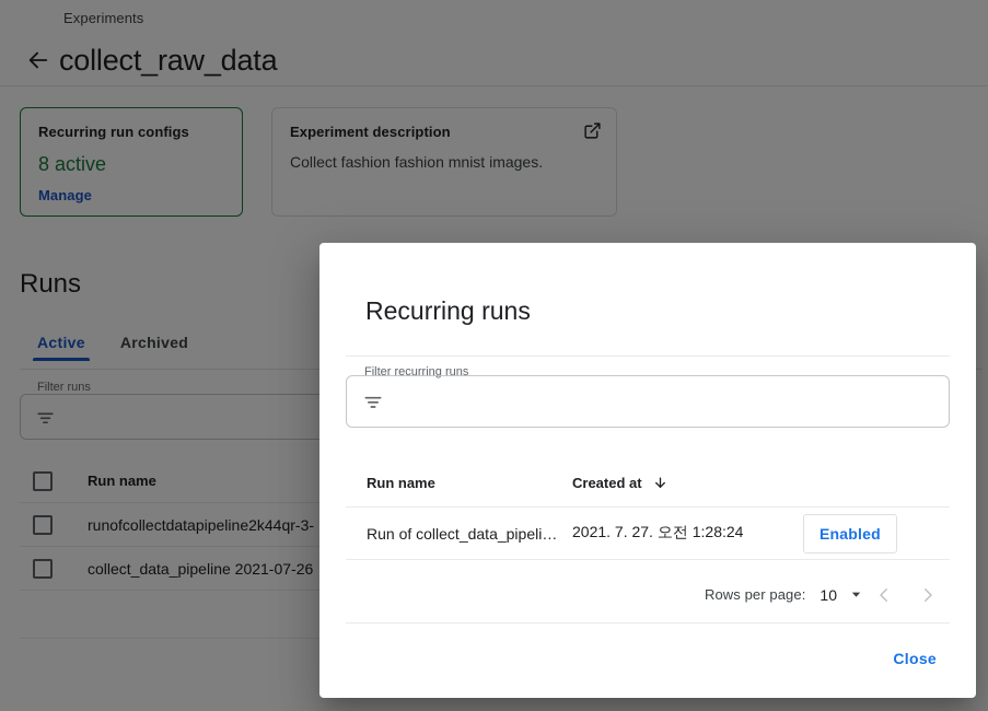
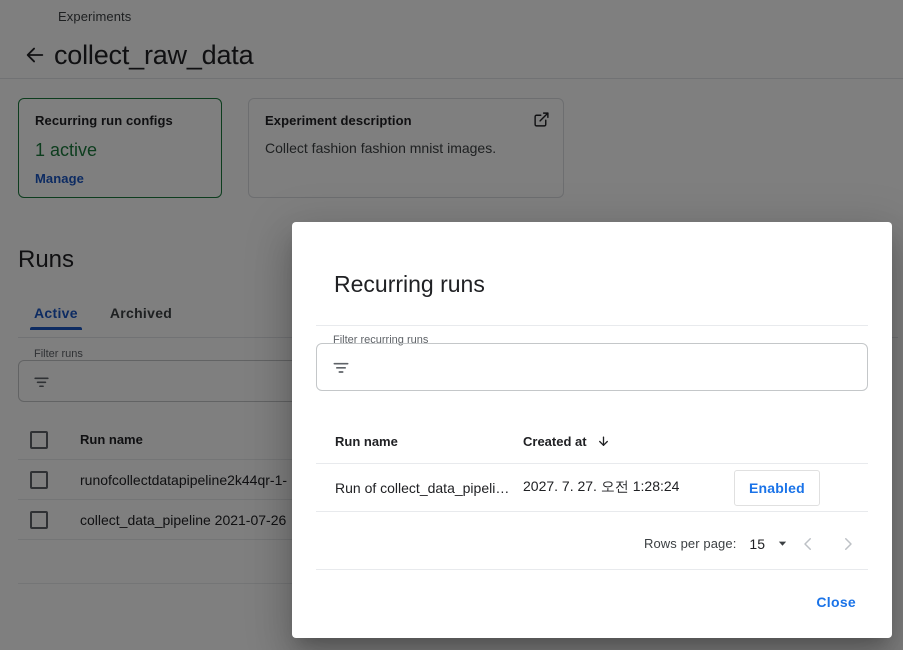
  Experiments
  collect_raw_data
  Recurring run configs
- 8 active
+ 1 active
  Manage
  Experiment description
  Collect fashion fashion mnist images.
  Runs
  Active
  Archived
  Filter runs
  Run name
- runofcollectdatapipeline2k44qr-3-
+ runofcollectdatapipeline2k44qr-1-
  collect_data_pipeline 2021-07-26
  Recurring runs
  Filter recurring runs
  Run name
  Created at
  Run of collect_data_pipeli…
- 2021. 7. 27. 오전 1:28:24
+ 2027. 7. 27. 오전 1:28:24
  Enabled
  Rows per page:
- 10
+ 15
  Close
